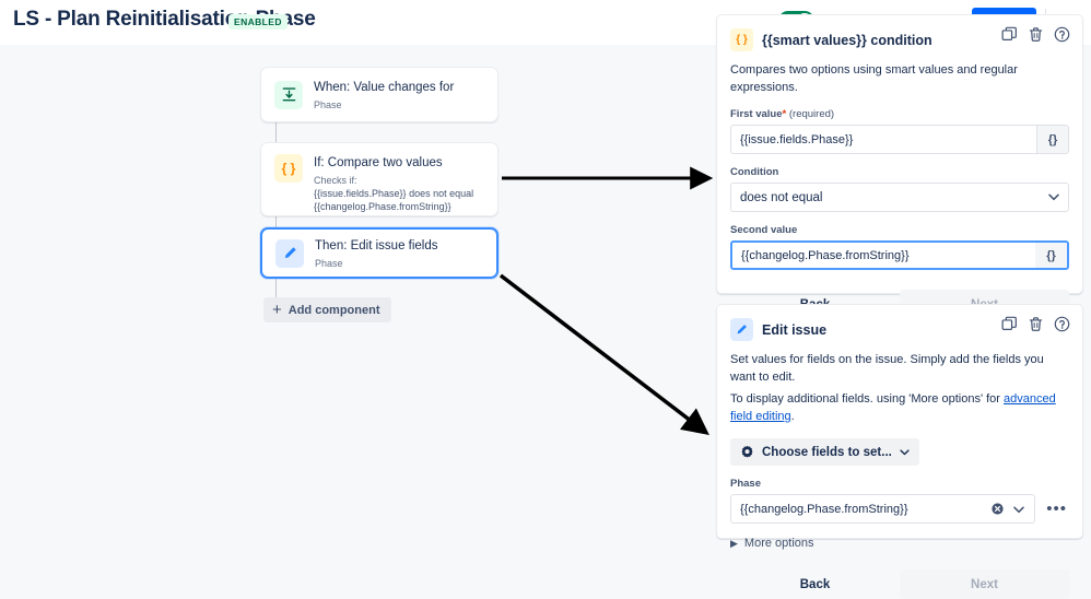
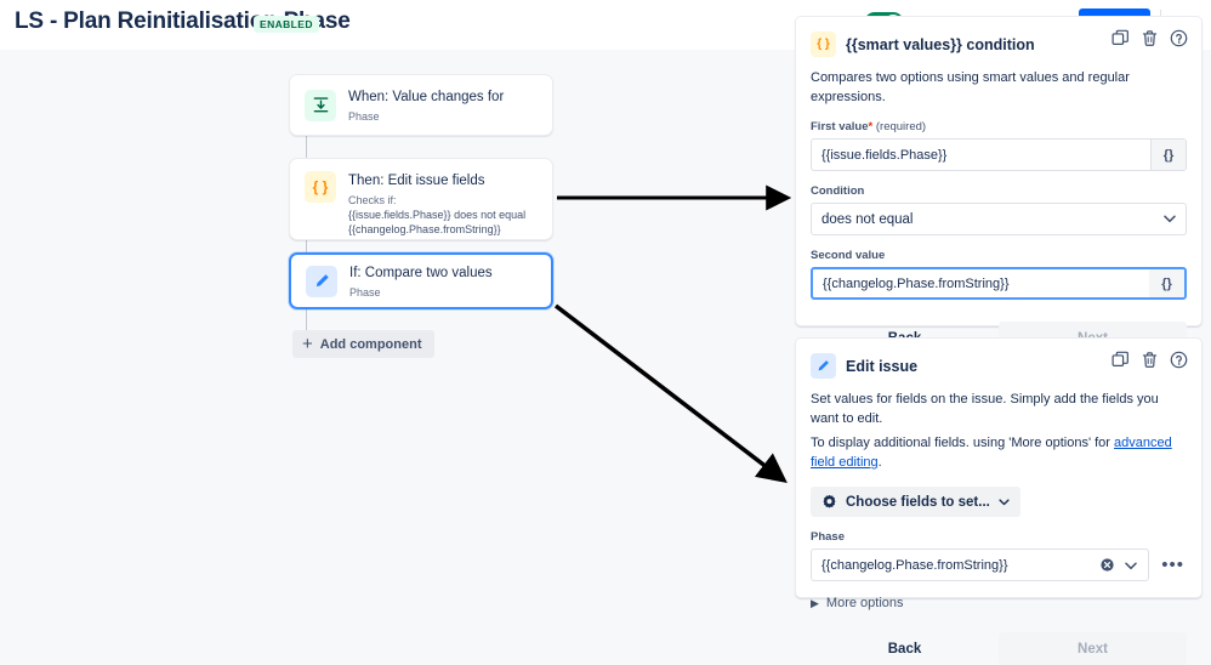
  LS - Plan Reinitialisatise
  ENABLED
  When: Value changes for
  Phase
  { }
- If: Compare two values
+ Then: Edit issue fields
  Checks if:
  {{issue.fields.Phase}} does not equal
  {{changelog.Phase.fromString}}
- Then: Edit issue fields
+ If: Compare two values
  Phase
  +
  Add component
  { }
  {{smart values}} condition
  Compares two options using smart values and regular expressions.
  First value* (required)
  {{issue.fields.Phase}}
  {}
  Condition
  does not equal
  Second value
  {{changelog.Phase.fromString}}
  {}
  Edit issue
  Set values for fields on the issue. Simply add the fields you want to edit.
  To display additional fields. using 'More options' for advanced field editing.
  Choose fields to set...
  Phase
  {{changelog.Phase.fromString}}
  •••
  ▶
  More options
  Back
  Next
